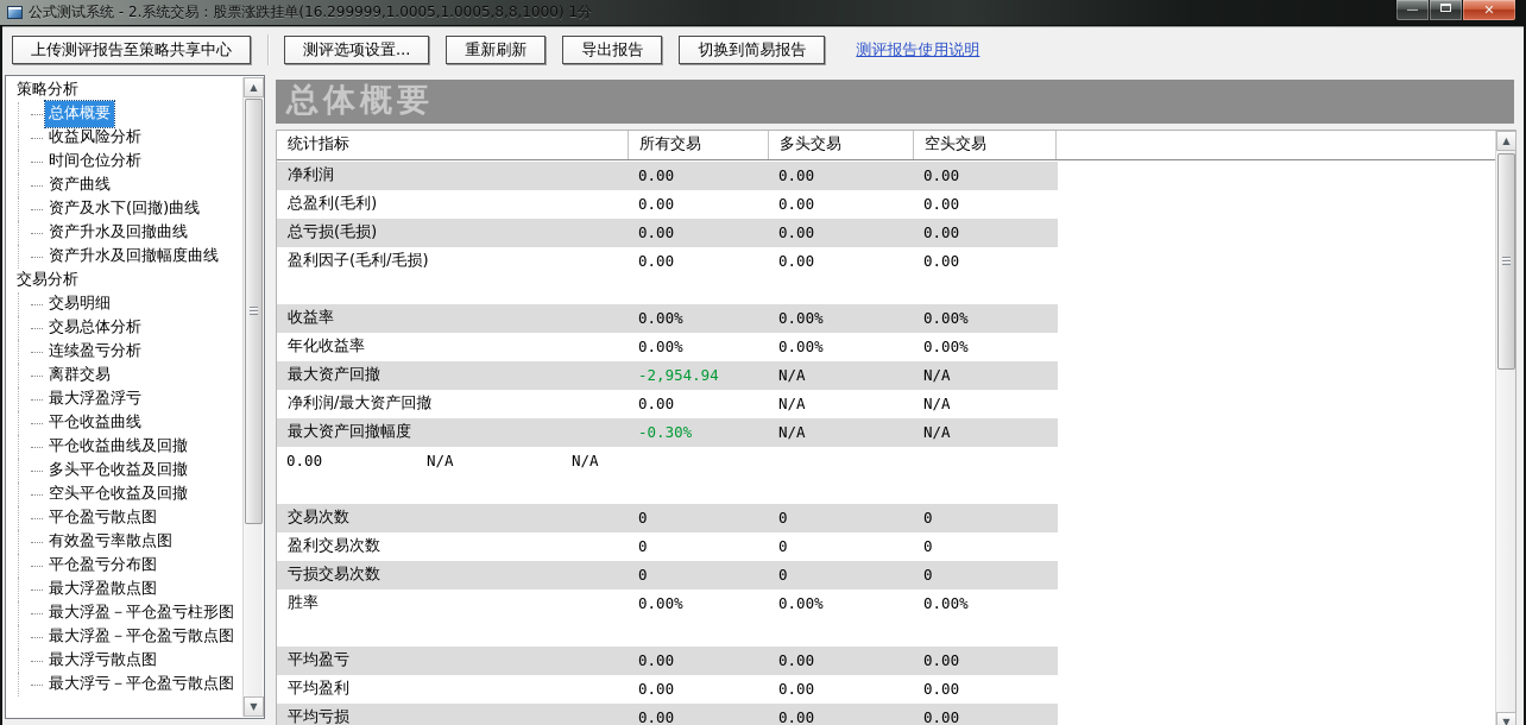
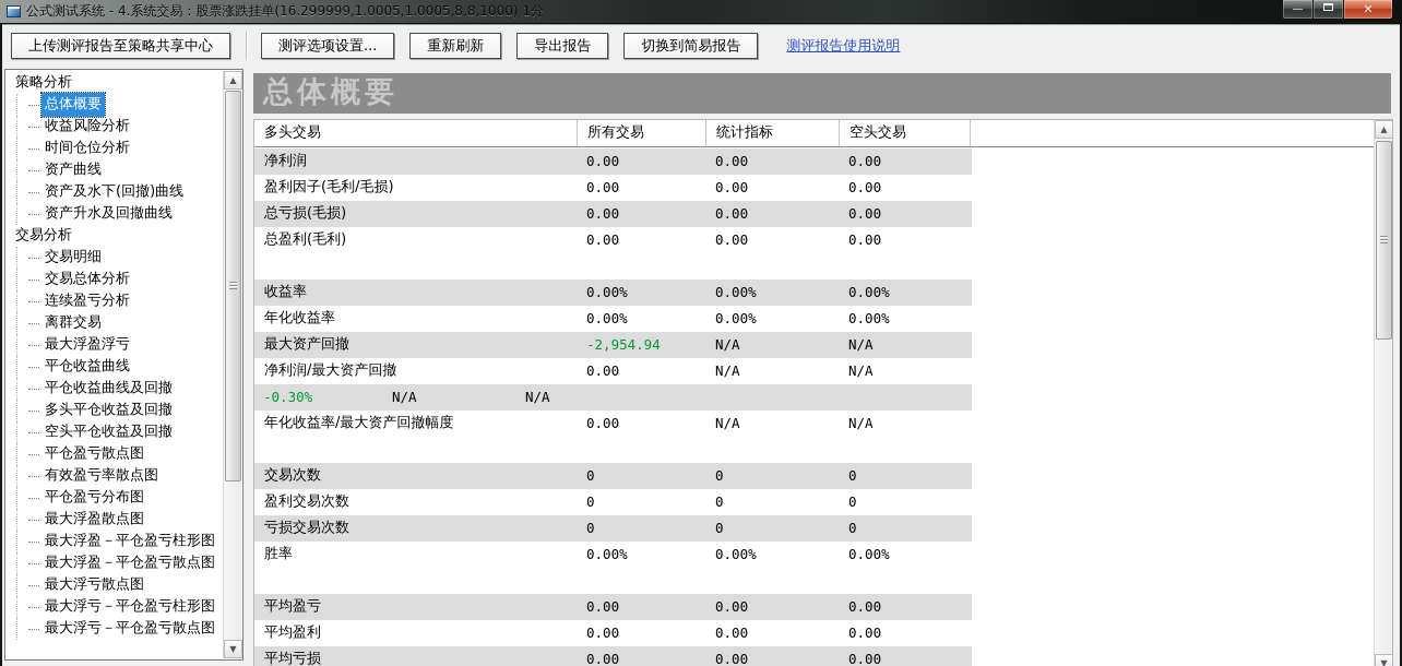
- 公式测试系统 - 2.系统交易：股票涨跌挂单(16.299999,1.0005,1.0005,8,8,1000) 1分
+ 公式测试系统 - 4.系统交易：股票涨跌挂单(16.299999,1.0005,1.0005,8,8,1000) 1分
  —
  ✕
  上传测评报告至策略共享中心
  测评选项设置...
  重新刷新
  导出报告
  切换到简易报告
  测评报告使用说明
  策略分析
  总体概要
  收益风险分析
  时间仓位分析
  资产曲线
  资产及水下(回撤)曲线
  资产升水及回撤曲线
- 资产升水及回撤幅度曲线
  交易分析
  交易明细
  交易总体分析
  连续盈亏分析
  离群交易
  最大浮盈浮亏
  平仓收益曲线
  平仓收益曲线及回撤
  多头平仓收益及回撤
  空头平仓收益及回撤
  平仓盈亏散点图
  有效盈亏率散点图
  平仓盈亏分布图
  最大浮盈散点图
  最大浮盈－平仓盈亏柱形图
  最大浮盈－平仓盈亏散点图
  最大浮亏散点图
+ 最大浮亏－平仓盈亏柱形图
  最大浮亏－平仓盈亏散点图
  ▲
  ▼
  总体概要
- 统计指标
+ 多头交易
  所有交易
- 多头交易
+ 统计指标
  空头交易
  净利润
  0.00
  0.00
  0.00
- 总盈利(毛利)
+ 盈利因子(毛利/毛损)
  0.00
  0.00
  0.00
  总亏损(毛损)
  0.00
  0.00
  0.00
- 盈利因子(毛利/毛损)
+ 总盈利(毛利)
  0.00
  0.00
  0.00
  收益率
  0.00%
  0.00%
  0.00%
  年化收益率
  0.00%
  0.00%
  0.00%
  最大资产回撤
  -2,954.94
  N/A
  N/A
  净利润/最大资产回撤
  0.00
  N/A
  N/A
- 最大资产回撤幅度
  -0.30%
  N/A
  N/A
+ 年化收益率/最大资产回撤幅度
  0.00
  N/A
  N/A
  交易次数
  0
  0
  0
  盈利交易次数
  0
  0
  0
  亏损交易次数
  0
  0
  0
  胜率
  0.00%
  0.00%
  0.00%
  平均盈亏
  0.00
  0.00
  0.00
  平均盈利
  0.00
  0.00
  0.00
  平均亏损
  0.00
  0.00
  0.00
  ▲
  ▼
